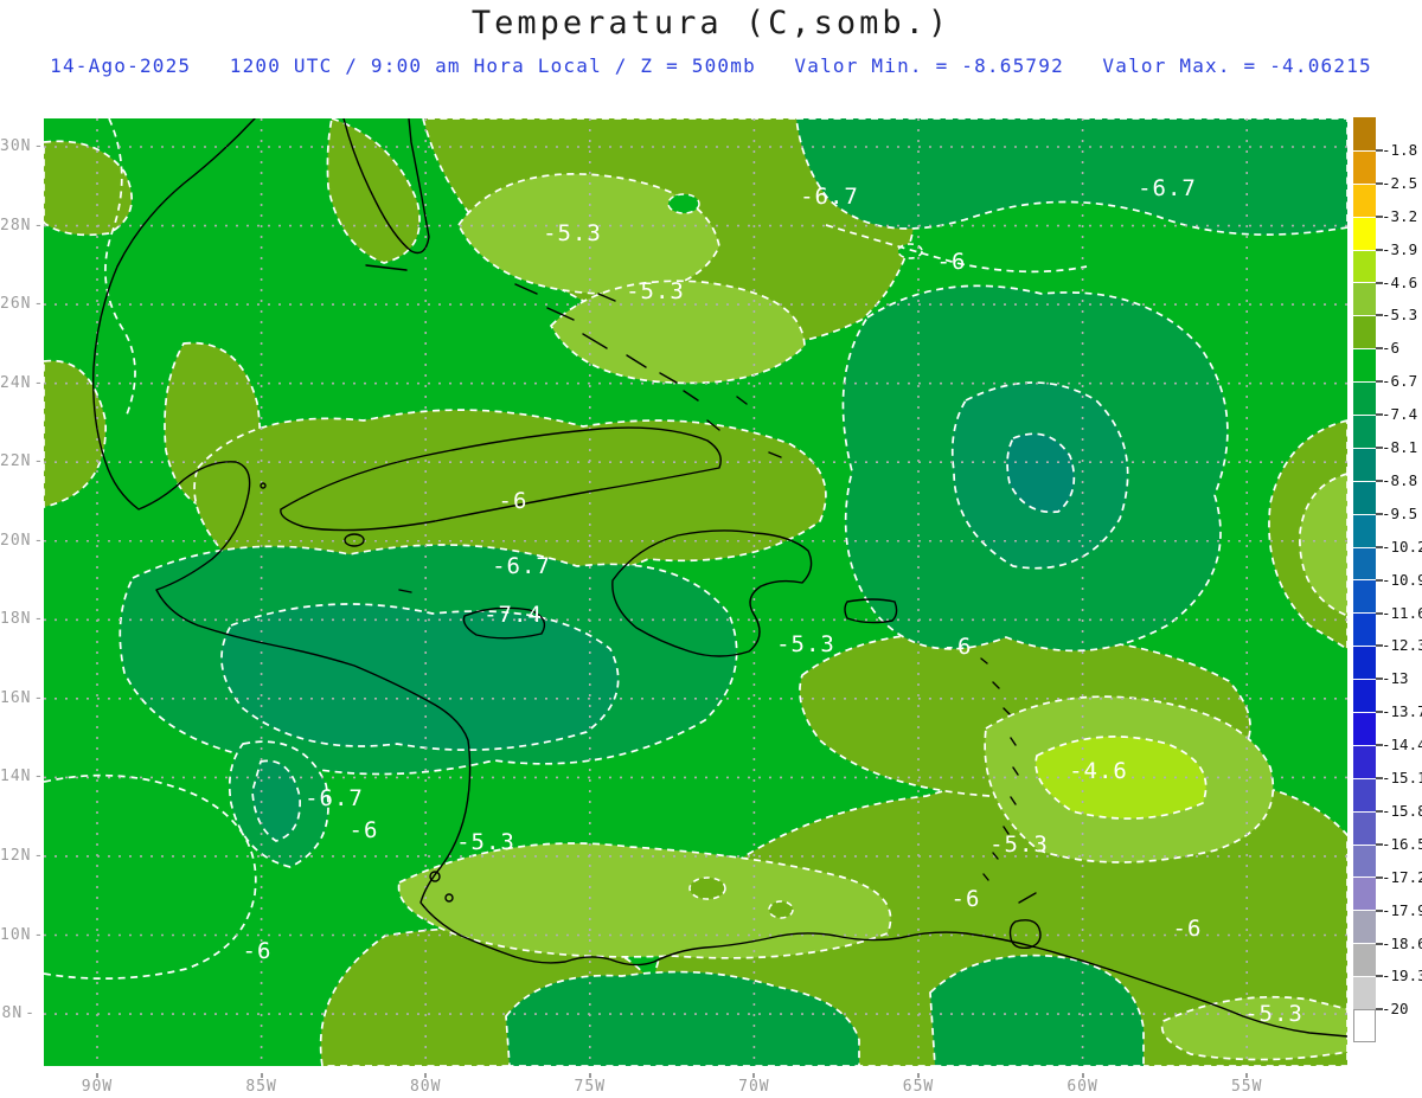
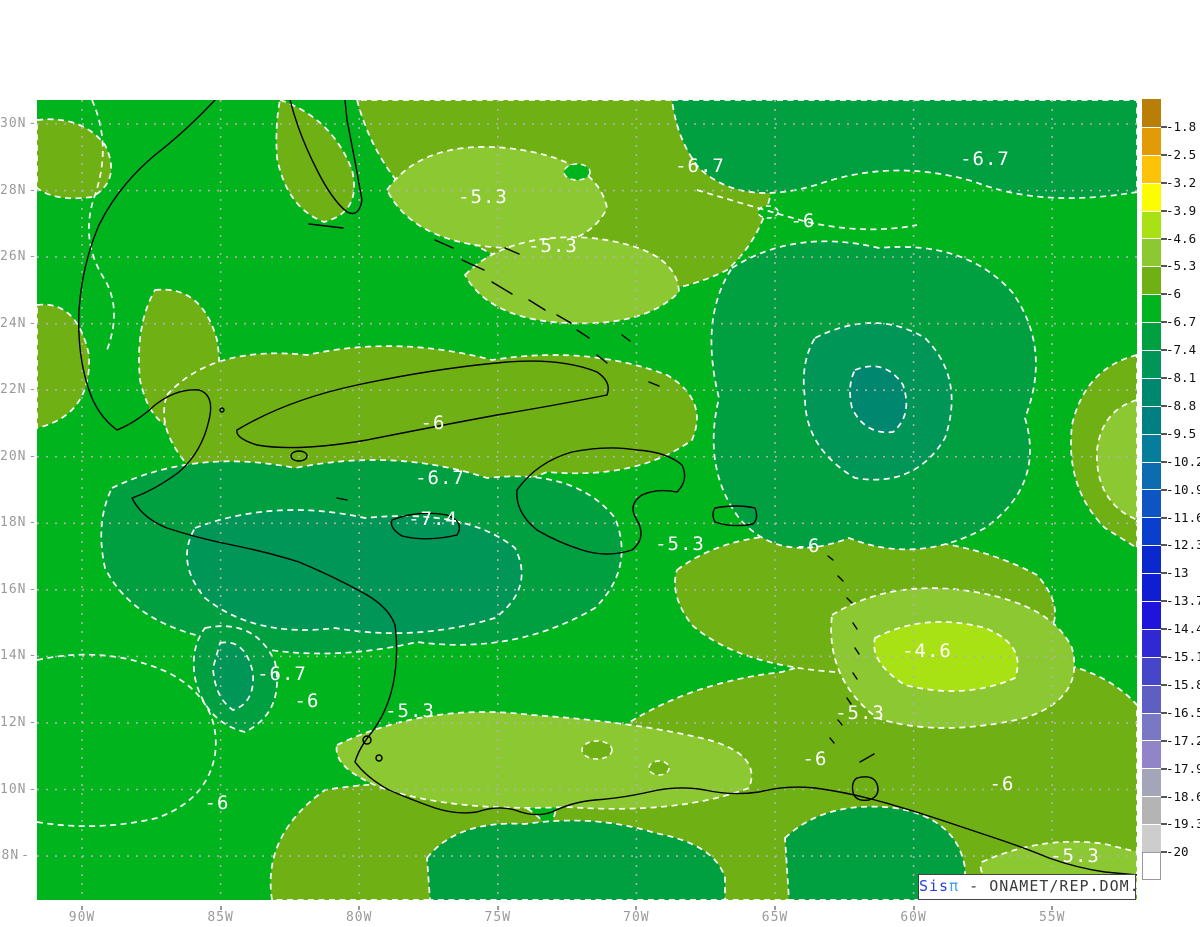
- Temperatura (C,somb.)
- 14-Ago-2025 1200 UTC / 9:00 am Hora Local / Z = 500mb Valor Min. = -8.65792 Valor Max. = -4.06215
  -5.3
  -5.3
  -6.7
  -6.7
  -6
  -6
  -6.7
  -7.4
  -5.3
  -6
  -4.6
  -5.3
  -6
  -6
  -6.7
  -6
  -5.3
  -6
  -5.3
  30N
  28N
  26N
  24N
  22N
  20N
  18N
  16N
  14N
  12N
  10N
  8N
  90W
  85W
  80W
  75W
  70W
  65W
  60W
  55W
  -1.8
  -2.5
  -3.2
  -3.9
  -4.6
  -5.3
  -6
  -6.7
  -7.4
  -8.1
  -8.8
  -9.5
  -10.
  -10.
  -11.
  -12.
  -13
  -13.
  -14.
  -15.
  -15.
  -16.
  -17.
  -17.
  -18.
  -19.
  -20
+ Sisπ - ONAMET/REP.DOM.
